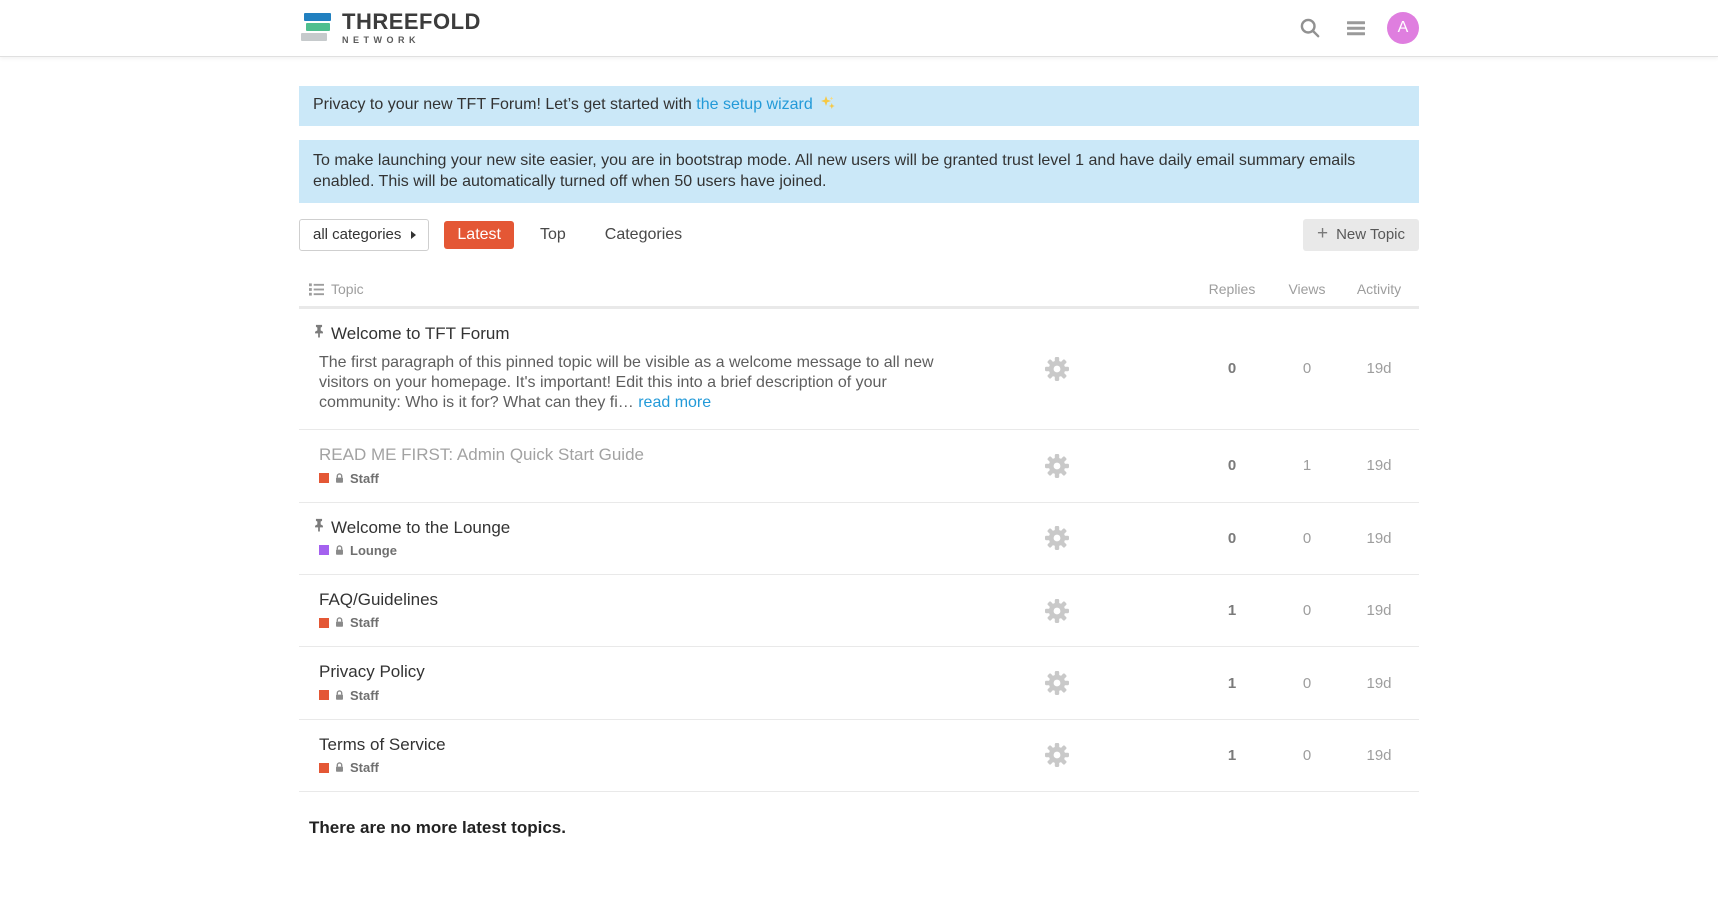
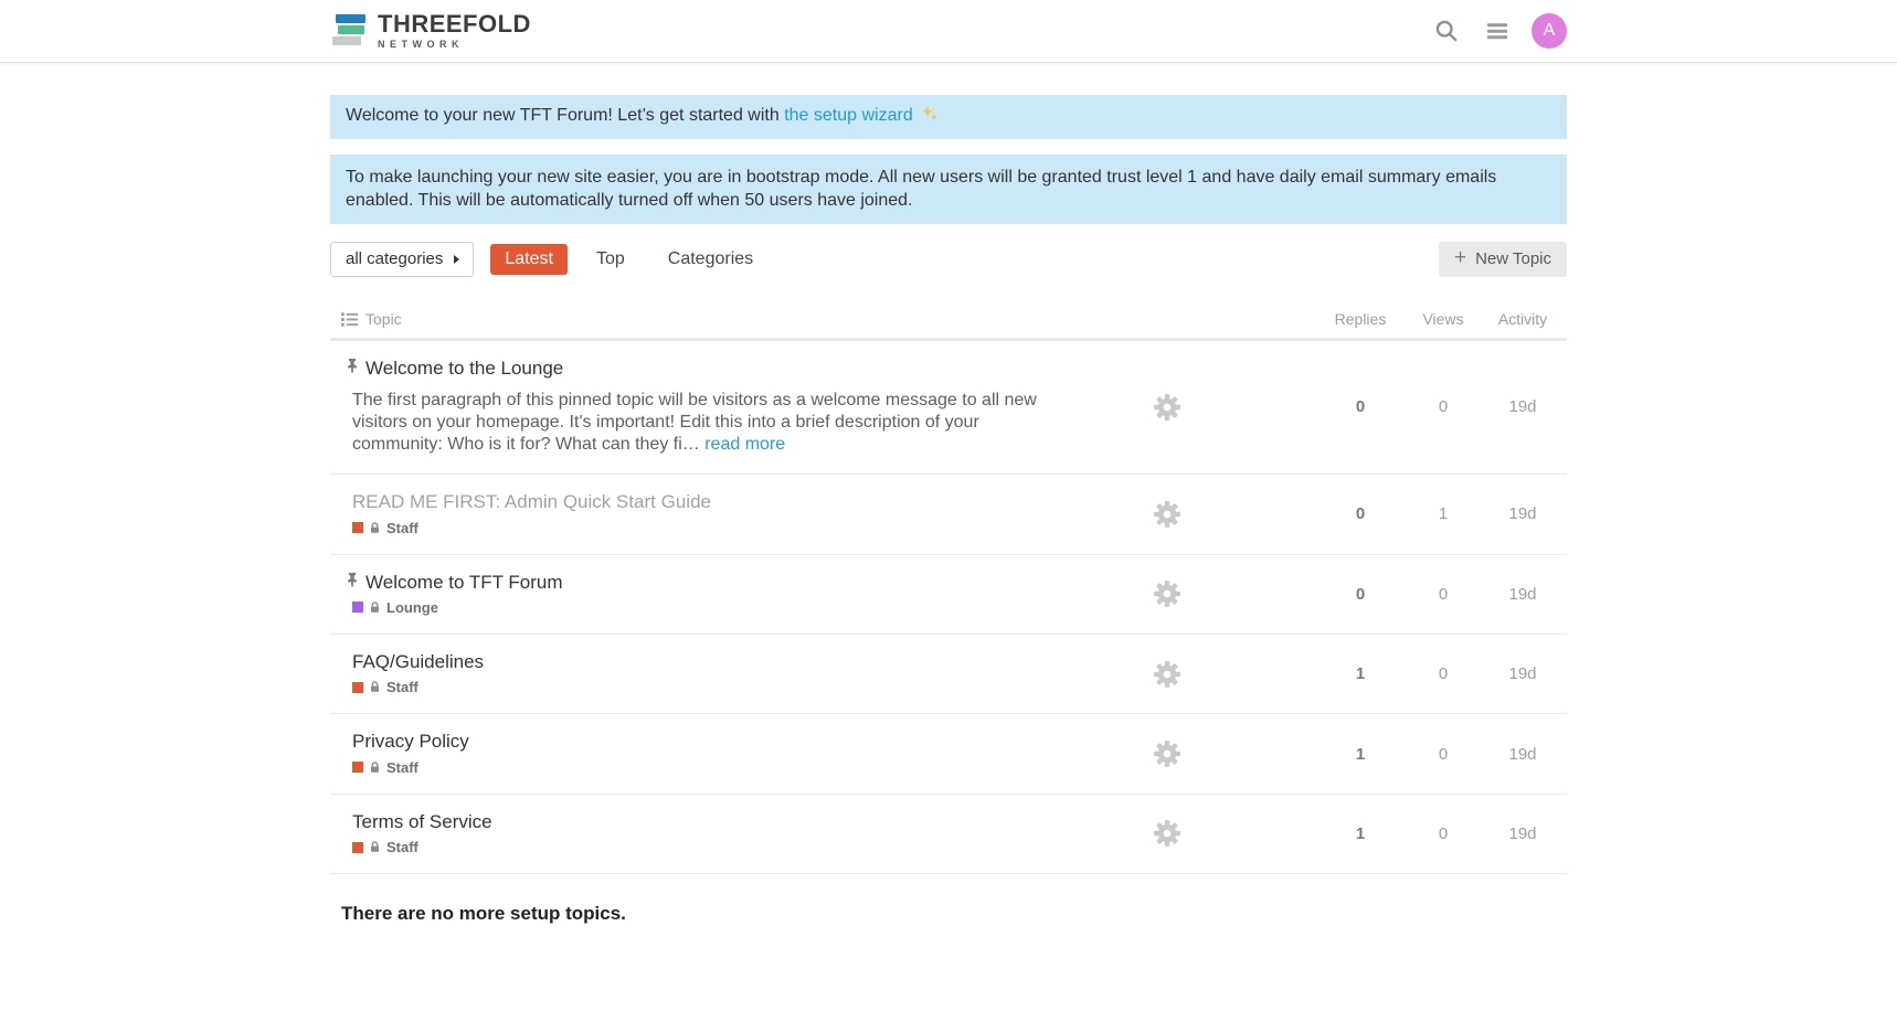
  THREEFOLD
  NETWORK
  A
- Privacy to your new TFT Forum! Let’s get started with the setup wizard
+ Welcome to your new TFT Forum! Let’s get started with the setup wizard
  To make launching your new site easier, you are in bootstrap mode. All new users will be granted trust level 1 and have daily email summary emails enabled. This will be automatically turned off when 50 users have joined.
  all categories
  Latest
  Top
  Categories
  +
  New Topic
  Topic
  Replies
  Views
  Activity
- Welcome to TFT Forum
+ Welcome to the Lounge
- The first paragraph of this pinned topic will be visible as a welcome message to all new visitors on your homepage. It's important! Edit this into a brief description of your community: Who is it for? What can they fi… read more
+ The first paragraph of this pinned topic will be visitors as a welcome message to all new visitors on your homepage. It's important! Edit this into a brief description of your community: Who is it for? What can they fi… read more
  0
  0
  19d
  READ ME FIRST: Admin Quick Start Guide
  Staff
  0
  1
  19d
- Welcome to the Lounge
+ Welcome to TFT Forum
  Lounge
  0
  0
  19d
  FAQ/Guidelines
  Staff
  1
  0
  19d
  Privacy Policy
  Staff
  1
  0
  19d
  Terms of Service
  Staff
  1
  0
  19d
- There are no more latest topics.
+ There are no more setup topics.
